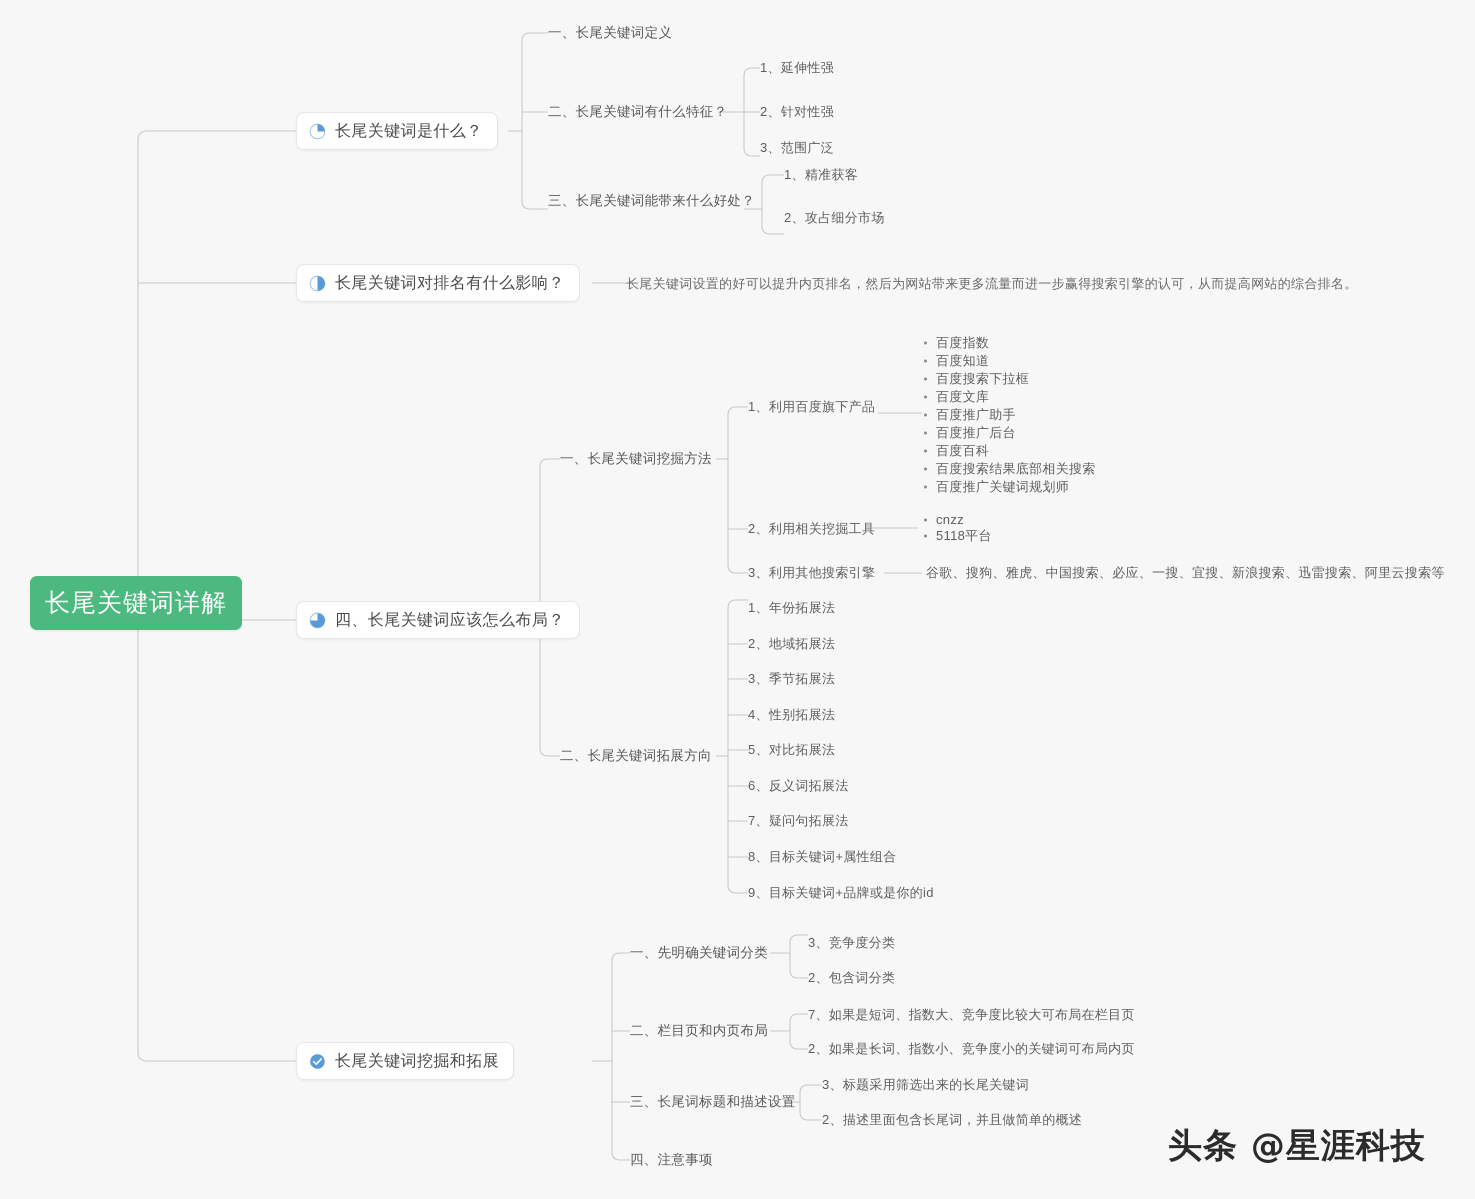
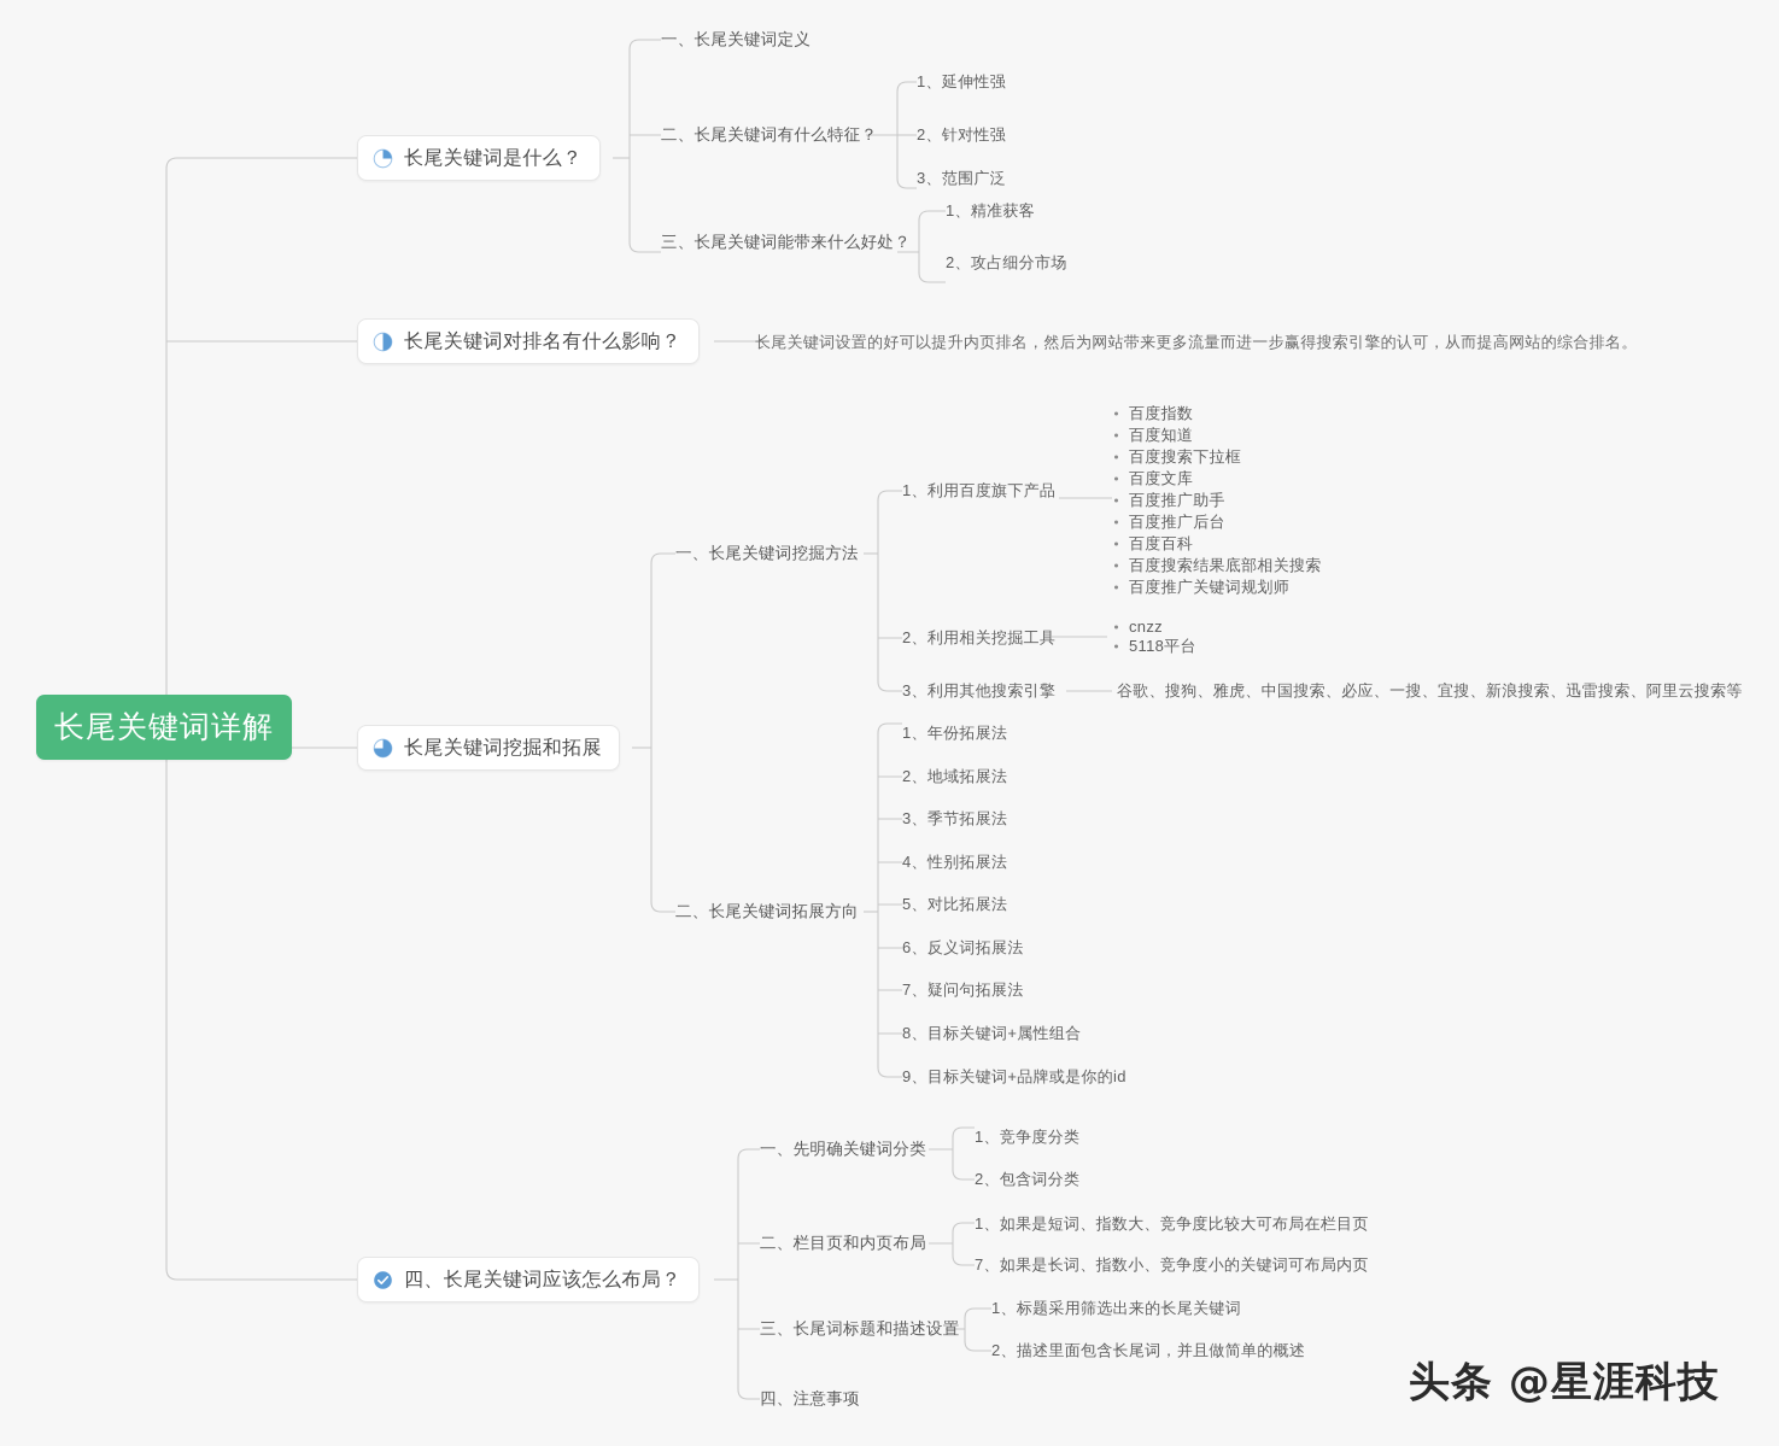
  长尾关键词详解
  长尾关键词是什么？
  一、长尾关键词定义
  二、长尾关键词有什么特征？
  三、长尾关键词能带来什么好处？
  1、延伸性强
  2、针对性强
  3、范围广泛
  1、精准获客
  2、攻占细分市场
  长尾关键词对排名有什么影响？
  长尾关键词设置的好可以提升内页排名，然后为网站带来更多流量而进一步赢得搜索引擎的认可，从而提高网站的综合排名。
- 四、长尾关键词应该怎么布局？
+ 长尾关键词挖掘和拓展
  一、长尾关键词挖掘方法
  二、长尾关键词拓展方向
  1、利用百度旗下产品
  2、利用相关挖掘工具
  3、利用其他搜索引擎
  百度指数
  百度知道
  百度搜索下拉框
  百度文库
  百度推广助手
  百度推广后台
  百度百科
  百度搜索结果底部相关搜索
  百度推广关键词规划师
  cnzz
  5118平台
  谷歌、搜狗、雅虎、中国搜索、必应、一搜、宜搜、新浪搜索、迅雷搜索、阿里云搜索等
  1、年份拓展法
  2、地域拓展法
  3、季节拓展法
  4、性别拓展法
  5、对比拓展法
  6、反义词拓展法
  7、疑问句拓展法
  8、目标关键词+属性组合
  9、目标关键词+品牌或是你的id
- 长尾关键词挖掘和拓展
+ 四、长尾关键词应该怎么布局？
  一、先明确关键词分类
  二、栏目页和内页布局
  三、长尾词标题和描述设置
  四、注意事项
- 3、竞争度分类
+ 1、竞争度分类
  2、包含词分类
- 7、如果是短词、指数大、竞争度比较大可布局在栏目页
+ 1、如果是短词、指数大、竞争度比较大可布局在栏目页
- 2、如果是长词、指数小、竞争度小的关键词可布局内页
+ 7、如果是长词、指数小、竞争度小的关键词可布局内页
- 3、标题采用筛选出来的长尾关键词
+ 1、标题采用筛选出来的长尾关键词
  2、描述里面包含长尾词，并且做简单的概述
  头条 @星涯科技
